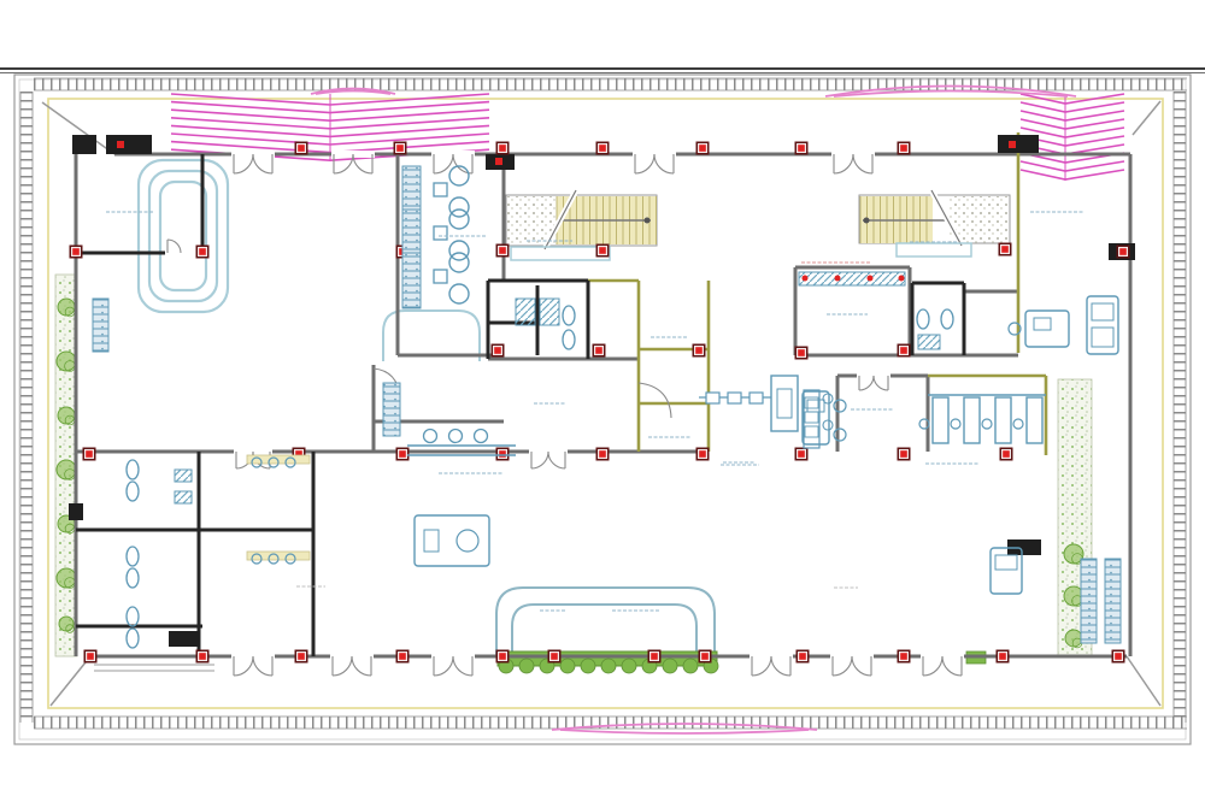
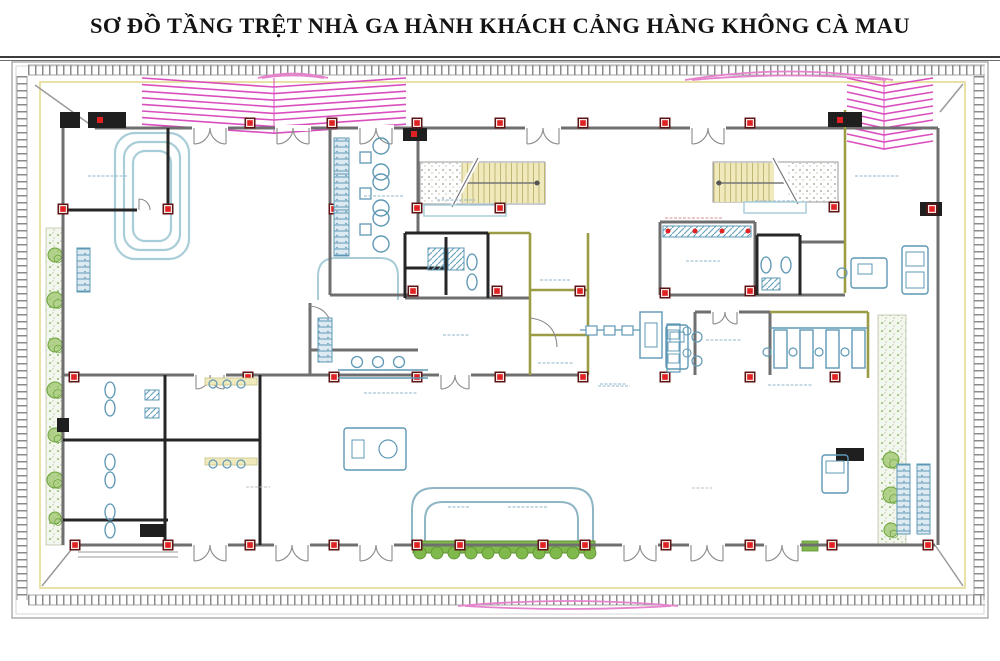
+ SƠ ĐỒ TẦNG TRỆT NHÀ GA HÀNH KHÁCH CẢNG HÀNG KHÔNG CÀ MAU
